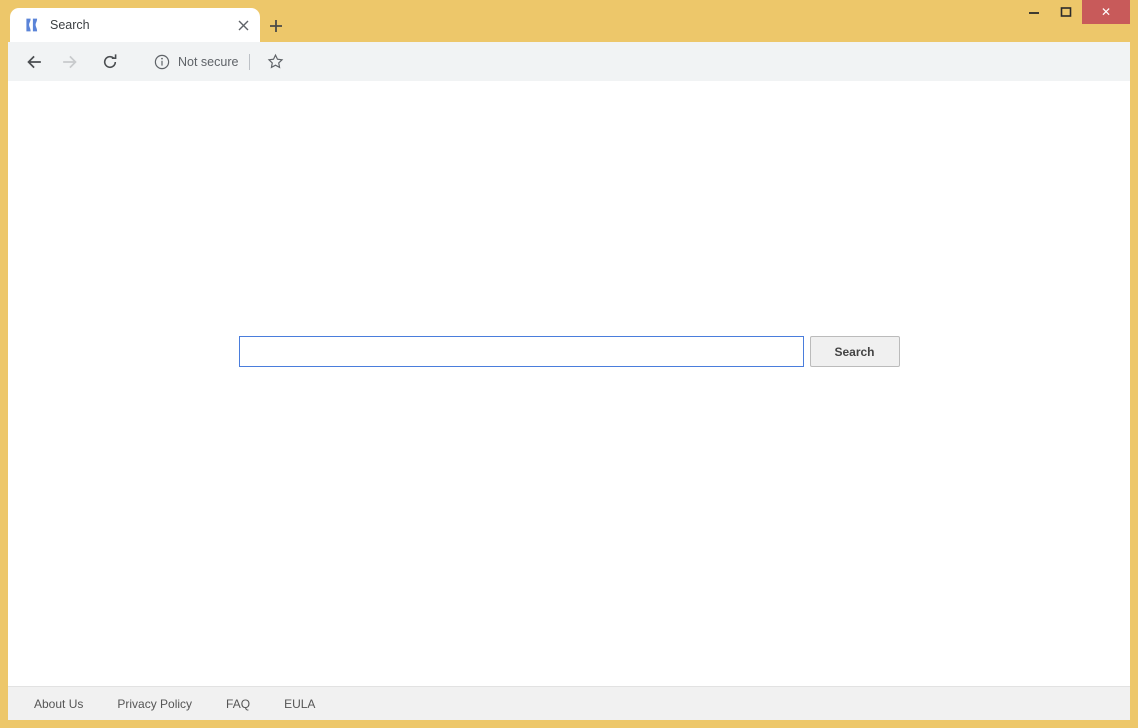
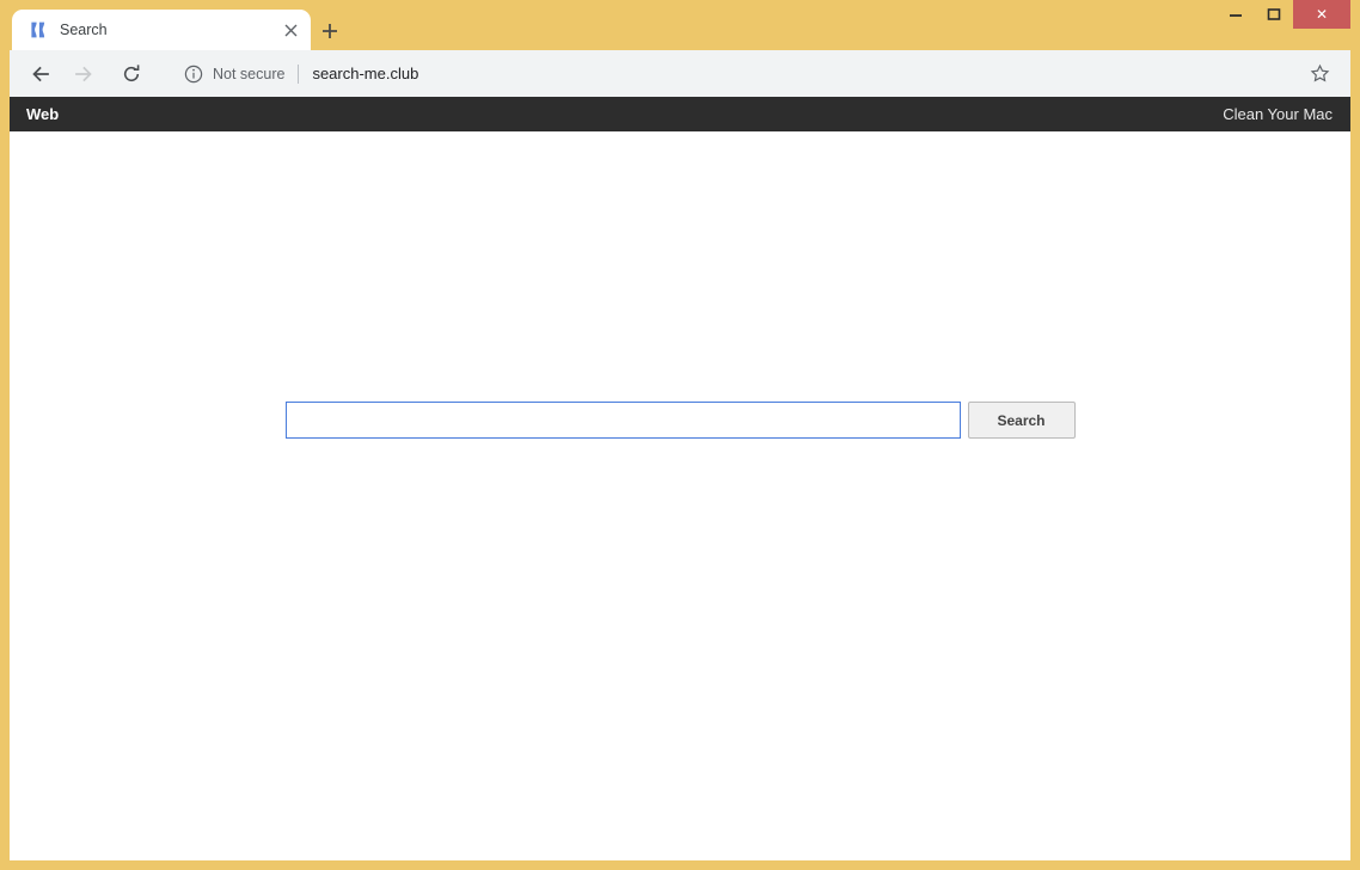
  Search
  ✕
  Not secure
+ search-me.club
+ Web
+ Clean Your Mac
  Search
- About Us
- Privacy Policy
- FAQ
- EULA
